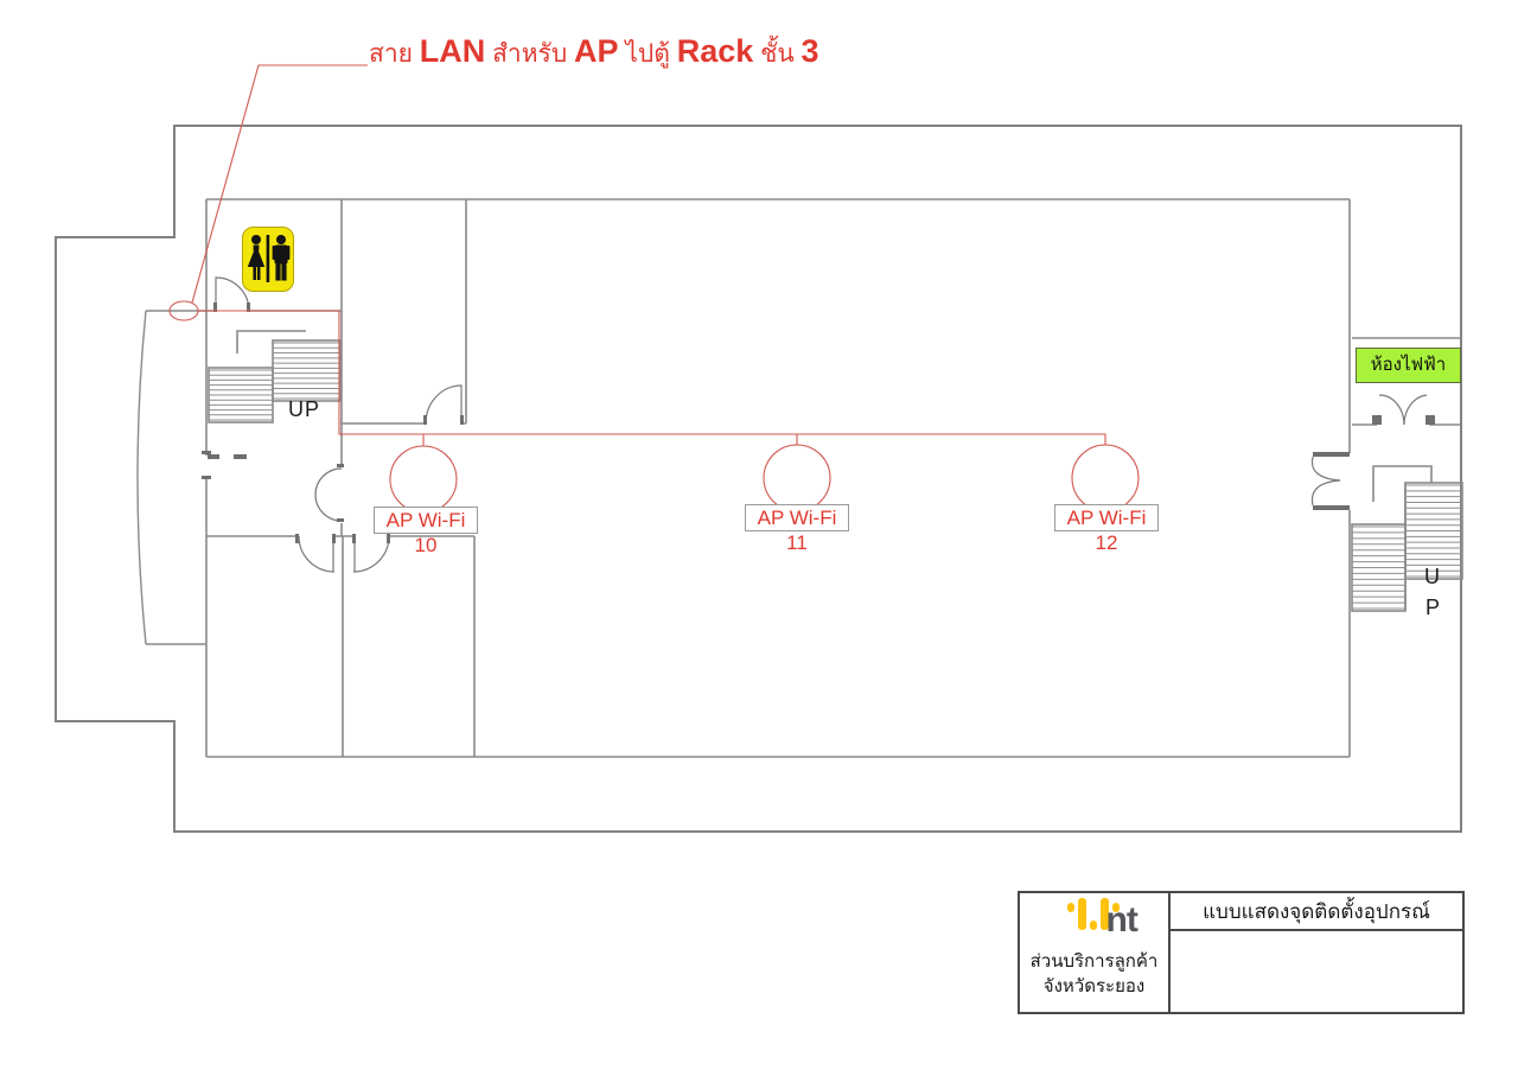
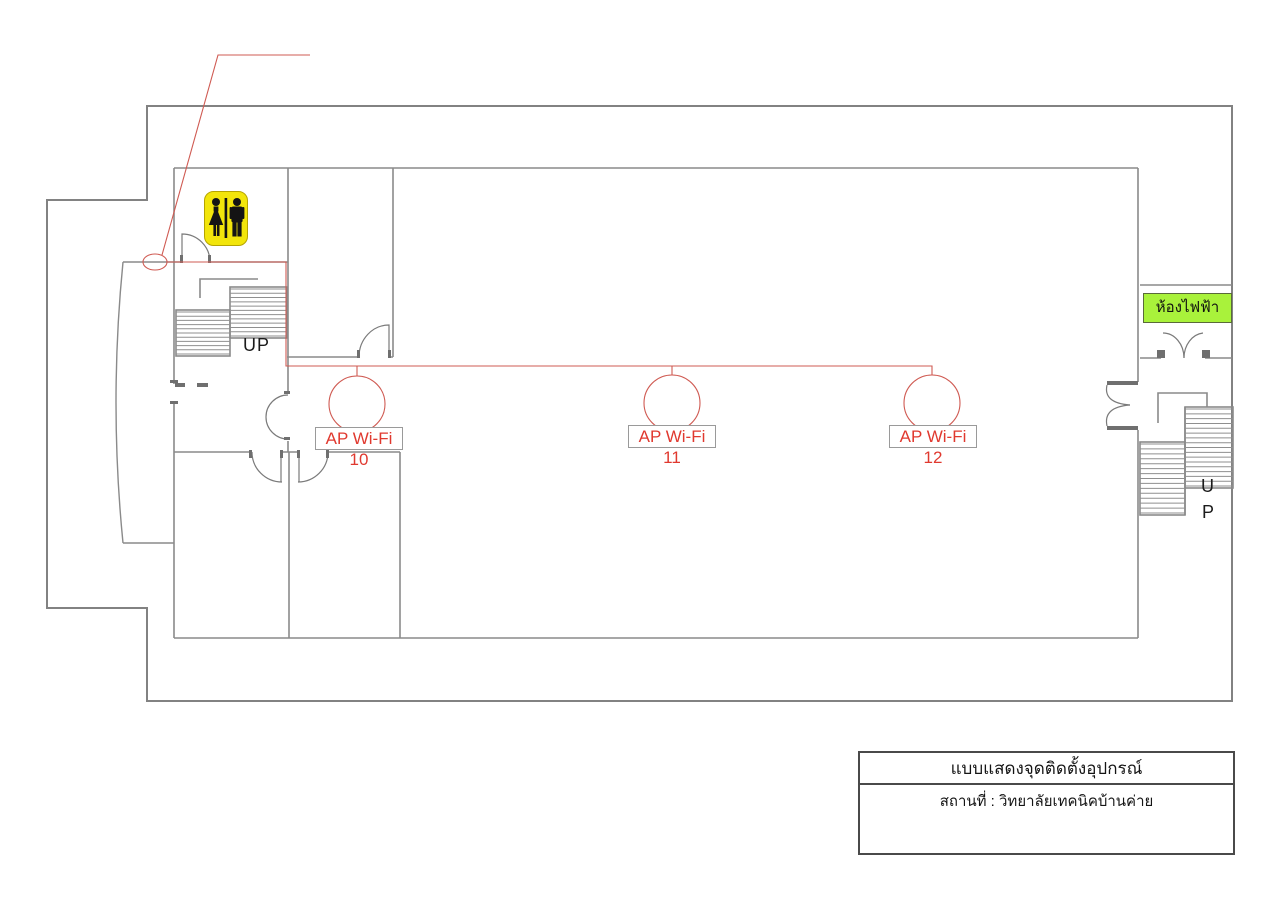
- สาย
- LAN
- สำหรับ
- AP
- ไปตู้
- Rack
- ชั้น
- 3
  ห้องไฟฟ้า
  AP Wi-Fi 10
  AP Wi-Fi 11
  AP Wi-Fi 12
  UP
  U
  P
- nt
- ส่วนบริการลูกค้า
- จังหวัดระยอง
  แบบแสดงจุดติดตั้งอุปกรณ์
+ สถานที่ : วิทยาลัยเทคนิคบ้านค่าย
